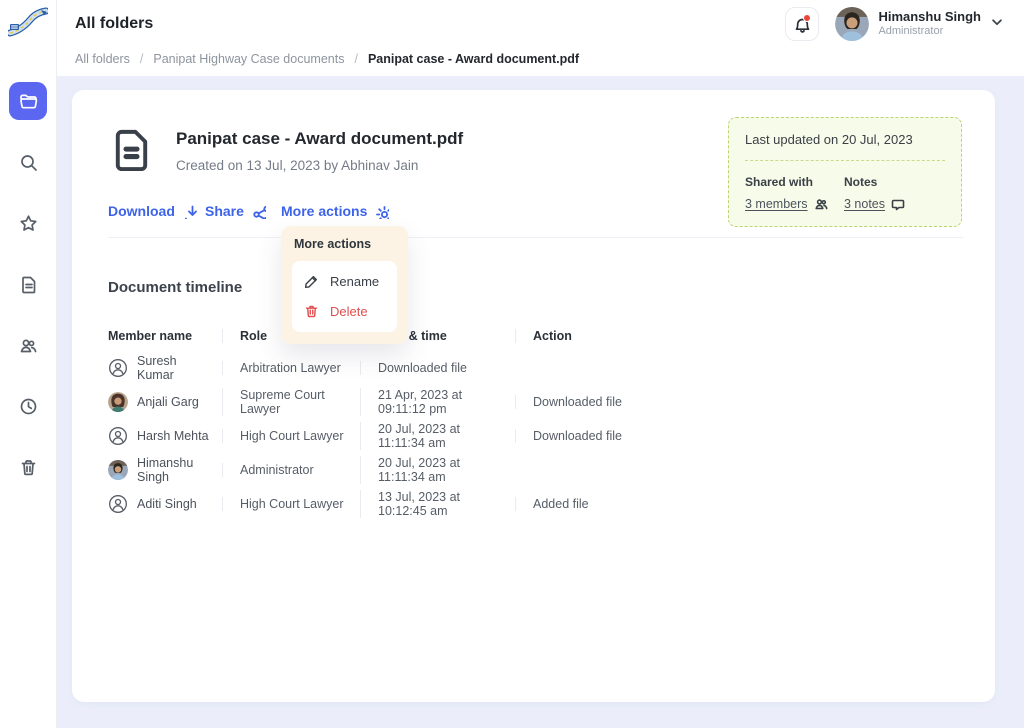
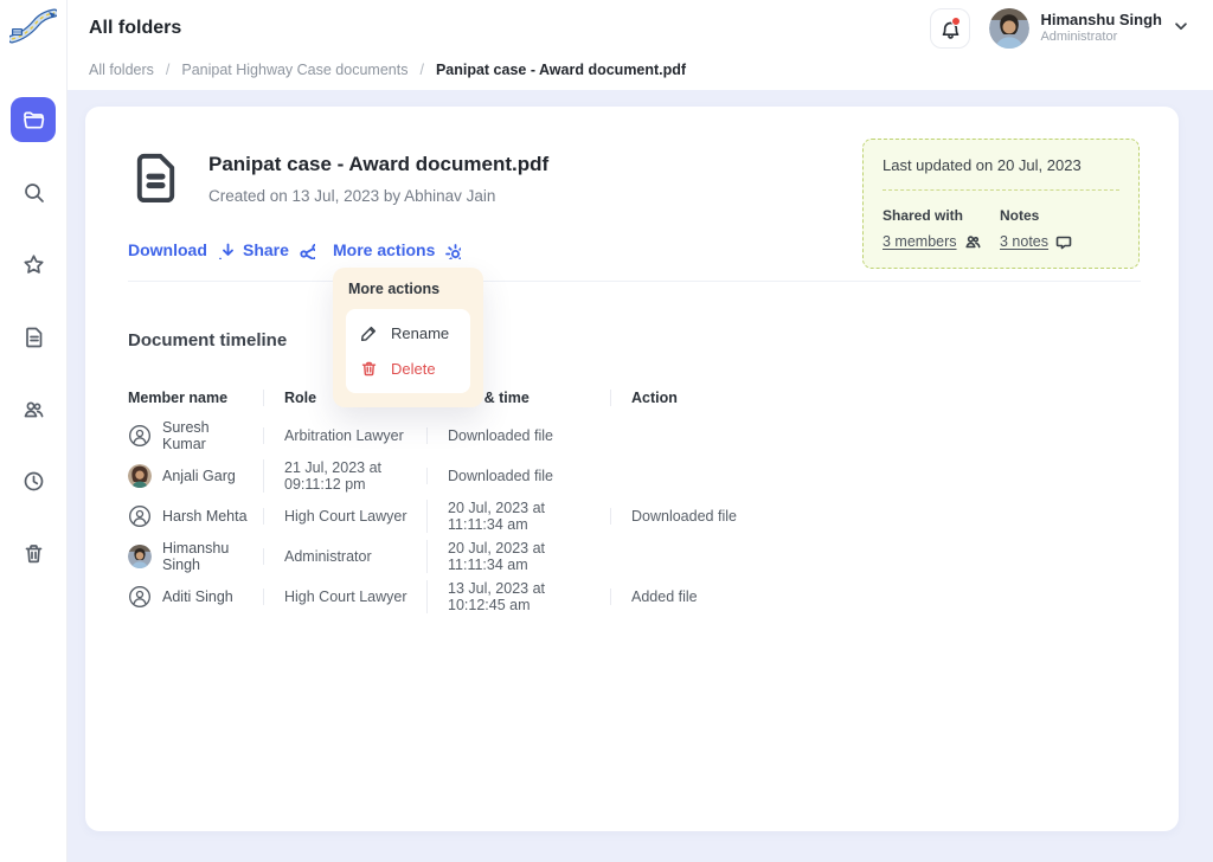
  All folders
  Himanshu Singh
  Administrator
  All folders
  /
  Panipat Highway Case documents
  /
  Panipat case - Award document.pdf
  Panipat case - Award document.pdf
  Created on 13 Jul, 2023 by Abhinav Jain
  Download
  Share
  More actions
  Last updated on 20 Jul, 2023
  Shared with
  3 members
  Notes
  3 notes
  More actions
  Rename
  Delete
  Document timeline
  Member name
  Role
  Action
  Suresh Kumar
  Arbitration Lawyer
  Downloaded file
  Anjali Garg
- Supreme Court Lawyer
- 21 Apr, 2023 at 09:11:12 pm
+ 21 Jul, 2023 at 09:11:12 pm
  Downloaded file
  Harsh Mehta
  High Court Lawyer
  20 Jul, 2023 at 11:11:34 am
  Downloaded file
  Himanshu Singh
  Administrator
  20 Jul, 2023 at 11:11:34 am
  Aditi Singh
  High Court Lawyer
  13 Jul, 2023 at 10:12:45 am
  Added file
